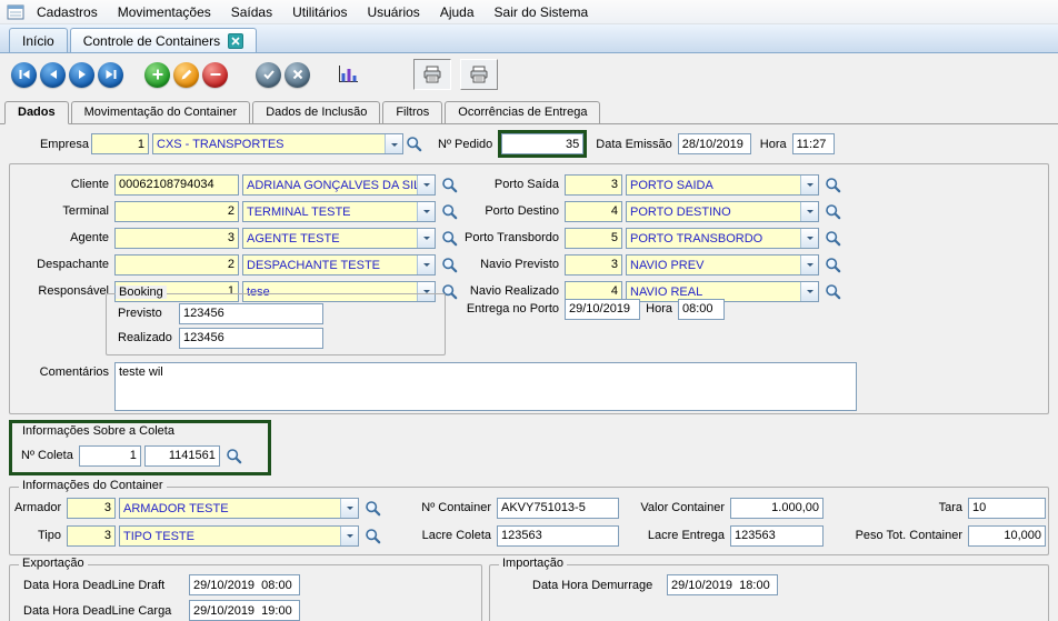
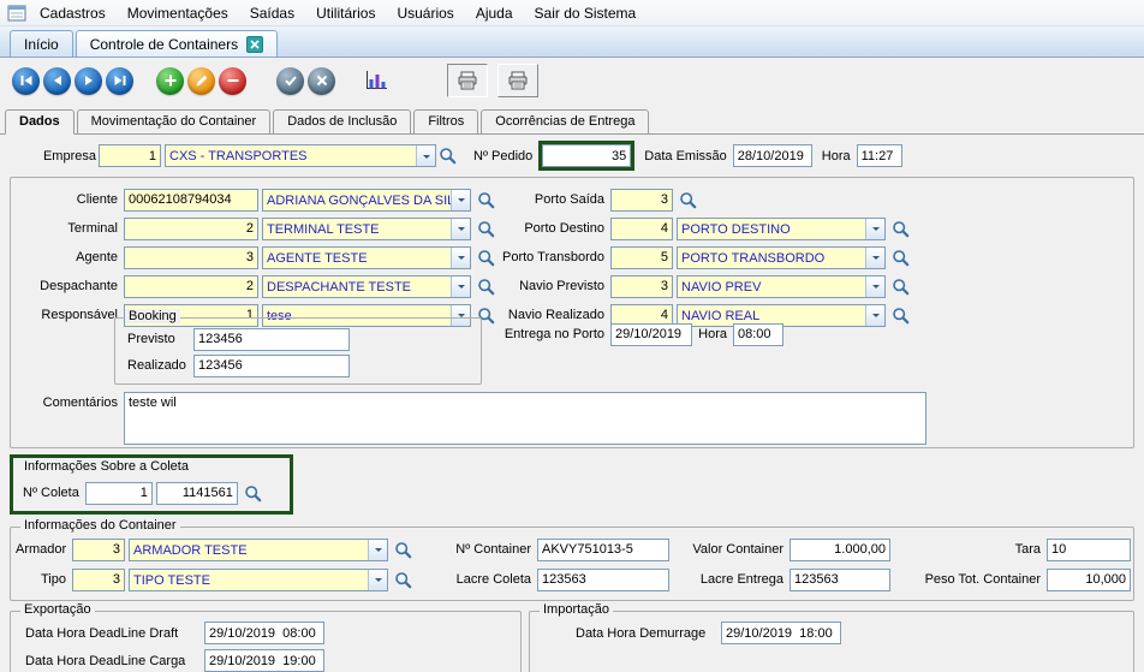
  Cadastros
  Movimentações
  Saídas
  Utilitários
  Usuários
  Ajuda
  Sair do Sistema
  Início
  Controle de Containers
  Dados
  Movimentação do Container
  Dados de Inclusão
  Filtros
  Ocorrências de Entrega
  Empresa
  1
  CXS - TRANSPORTES
  Nº Pedido
  35
  Data Emissão
  28/10/2019
  Hora
  11:27
  Cliente
  00062108794034
  ADRIANA GONÇALVES DA SI
  Terminal
  2
  TERMINAL TESTE
  Agente
  3
  AGENTE TESTE
  Despachante
  2
  DESPACHANTE TESTE
  Responsável
  1
  tese
  Porto Saída
  3
- PORTO SAIDA
  Porto Destino
  4
  PORTO DESTINO
  Porto Transbordo
  5
  PORTO TRANSBORDO
  Navio Previsto
  3
  NAVIO PREV
  Navio Realizado
  4
  NAVIO REAL
  Booking
  Previsto
  123456
  Realizado
  123456
  Entrega no Porto
  29/10/2019
  Hora
  08:00
  Comentários
  teste wil
  Informações Sobre a Coleta
  Nº Coleta
  1
  1141561
  Informações do Container
  Armador
  3
  ARMADOR TESTE
  Nº Container
  AKVY751013-5
  Valor Container
  1.000,00
  Tara
  10
  Tipo
  3
  TIPO TESTE
  Lacre Coleta
  123563
  Lacre Entrega
  123563
  Peso Tot. Container
  10,000
  Exportação
  Data Hora DeadLine Draft
  29/10/2019 08:00
  Data Hora DeadLine Carga
  29/10/2019 19:00
  Importação
  Data Hora Demurrage
  29/10/2019 18:00
